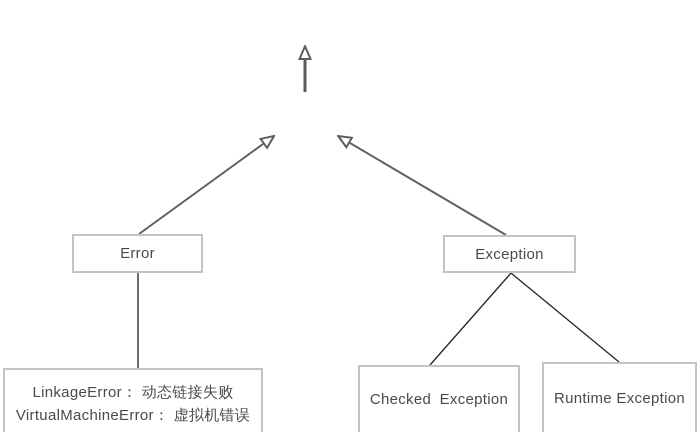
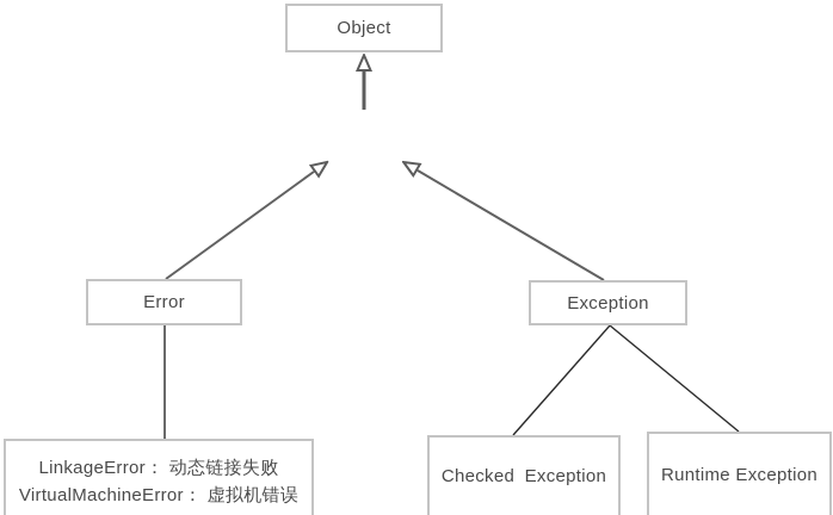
+ Object
  Error
  Exception
  LinkageError： 动态链接失败
  VirtualMachineError： 虚拟机错误
  Checked Exception
  Runtime Exception
